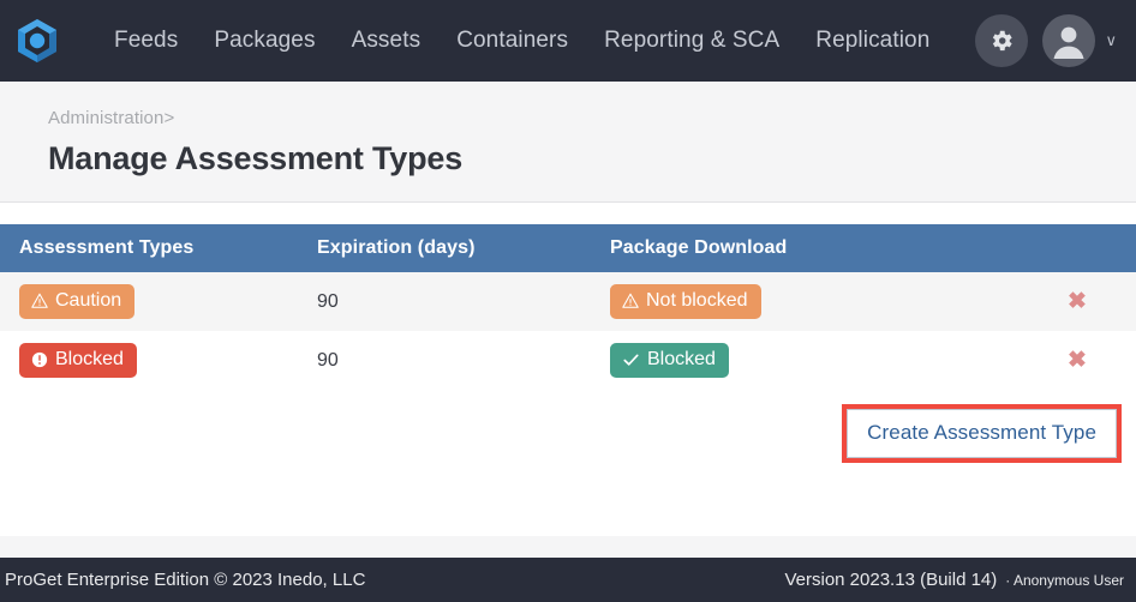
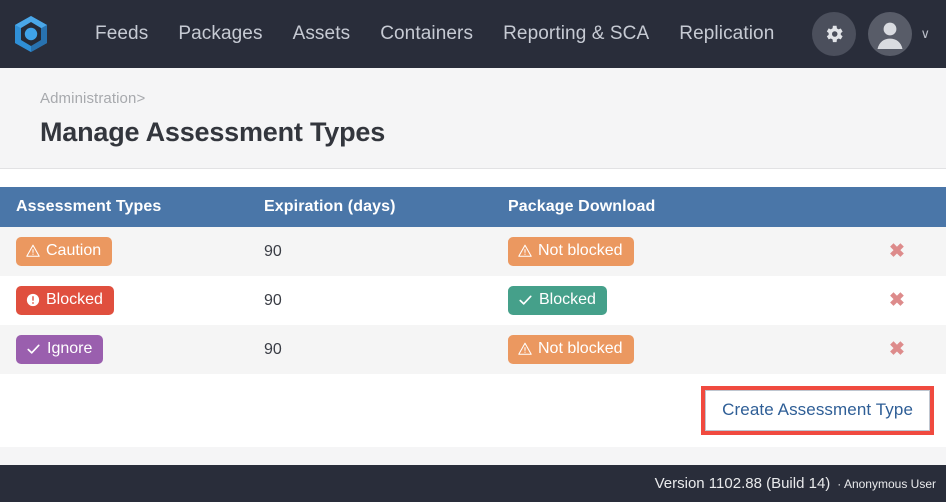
  Feeds
  Packages
  Assets
  Containers
  Reporting & SCA
  Replication
  ∨
  Administration>
  Manage Assessment Types
  Assessment Types	Expiration (days)	Package Download
  Caution	90	Not blocked	✖
  Blocked	90	Blocked	✖
+ Ignore	90	Not blocked	✖
  Create Assessment Type
- ProGet Enterprise Edition © 2023 Inedo, LLC
- Version 2023.13 (Build 14)
+ Version 1102.88 (Build 14)
  · Anonymous User
